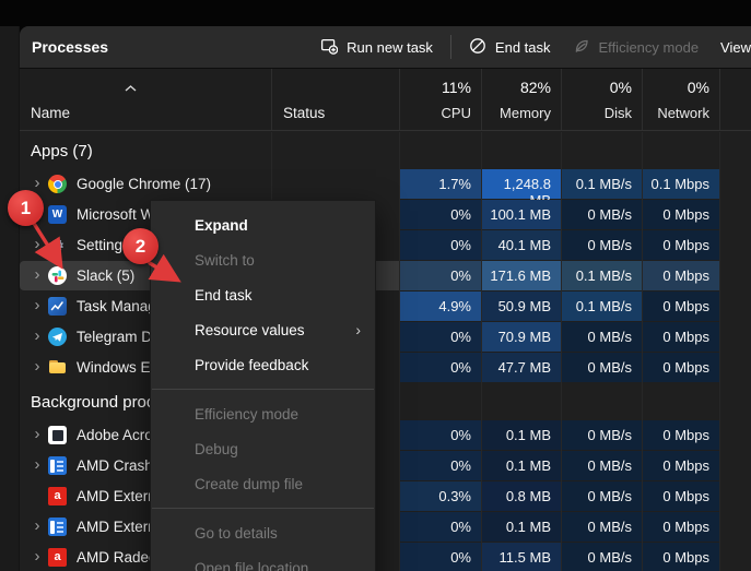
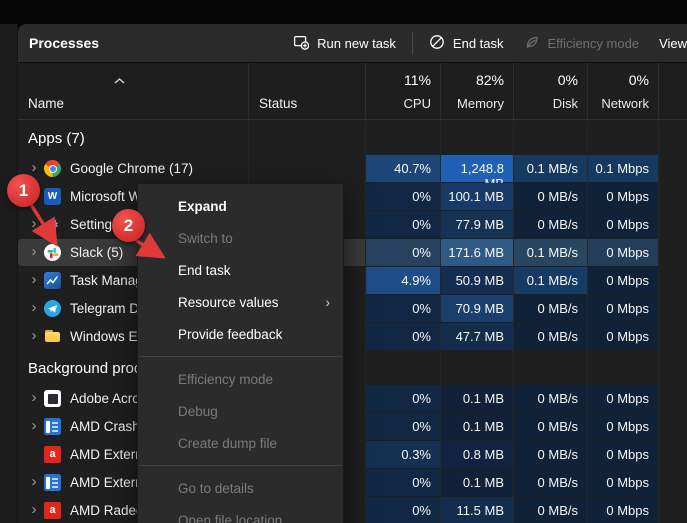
  Processes
  Run new task
  End task
  Efficiency mode
  View
  Name
  Status
  11%
  CPU
  82%
  Memory
  0%
  Disk
  0%
  Network
  Apps (7)
  ›
  Google Chrome (17)
- 1.7%
+ 40.7%
  1,248.8
  0.1 MB/s
  0.1 Mbps
  W
  Microsoft W
  0%
  100.1 MB
  0 MB/s
  0 Mbps
  ›
  ⚙
  Setting
  0%
- 40.1 MB
+ 77.9 MB
  0 MB/s
  0 Mbps
  ›
  Slack (5)
  0%
  171.6 MB
  0.1 MB/s
  0 Mbps
  ›
  Task Mana
  4.9%
  50.9 MB
  0.1 MB/s
  0 Mbps
  ›
  0%
  70.9 MB
  0 MB/s
  0 Mbps
  ›
  0%
  47.7 MB
  0 MB/s
  0 Mbps
  ›
  0%
  0.1 MB
  0 MB/s
  0 Mbps
  ›
  0%
  0.1 MB
  0 MB/s
  0 Mbps
  a
  0.3%
  0.8 MB
  0 MB/s
  0 Mbps
  ›
  0%
  0.1 MB
  0 MB/s
  0 Mbps
  ›
  a
  0%
  11.5 MB
  0 MB/s
  0 Mbps
  Expand
  Switch to
  End task
  Resource values
  ›
  Provide feedback
  Efficiency mode
  Debug
  Create dump file
  Go to details
  Open file location
  1
  2
